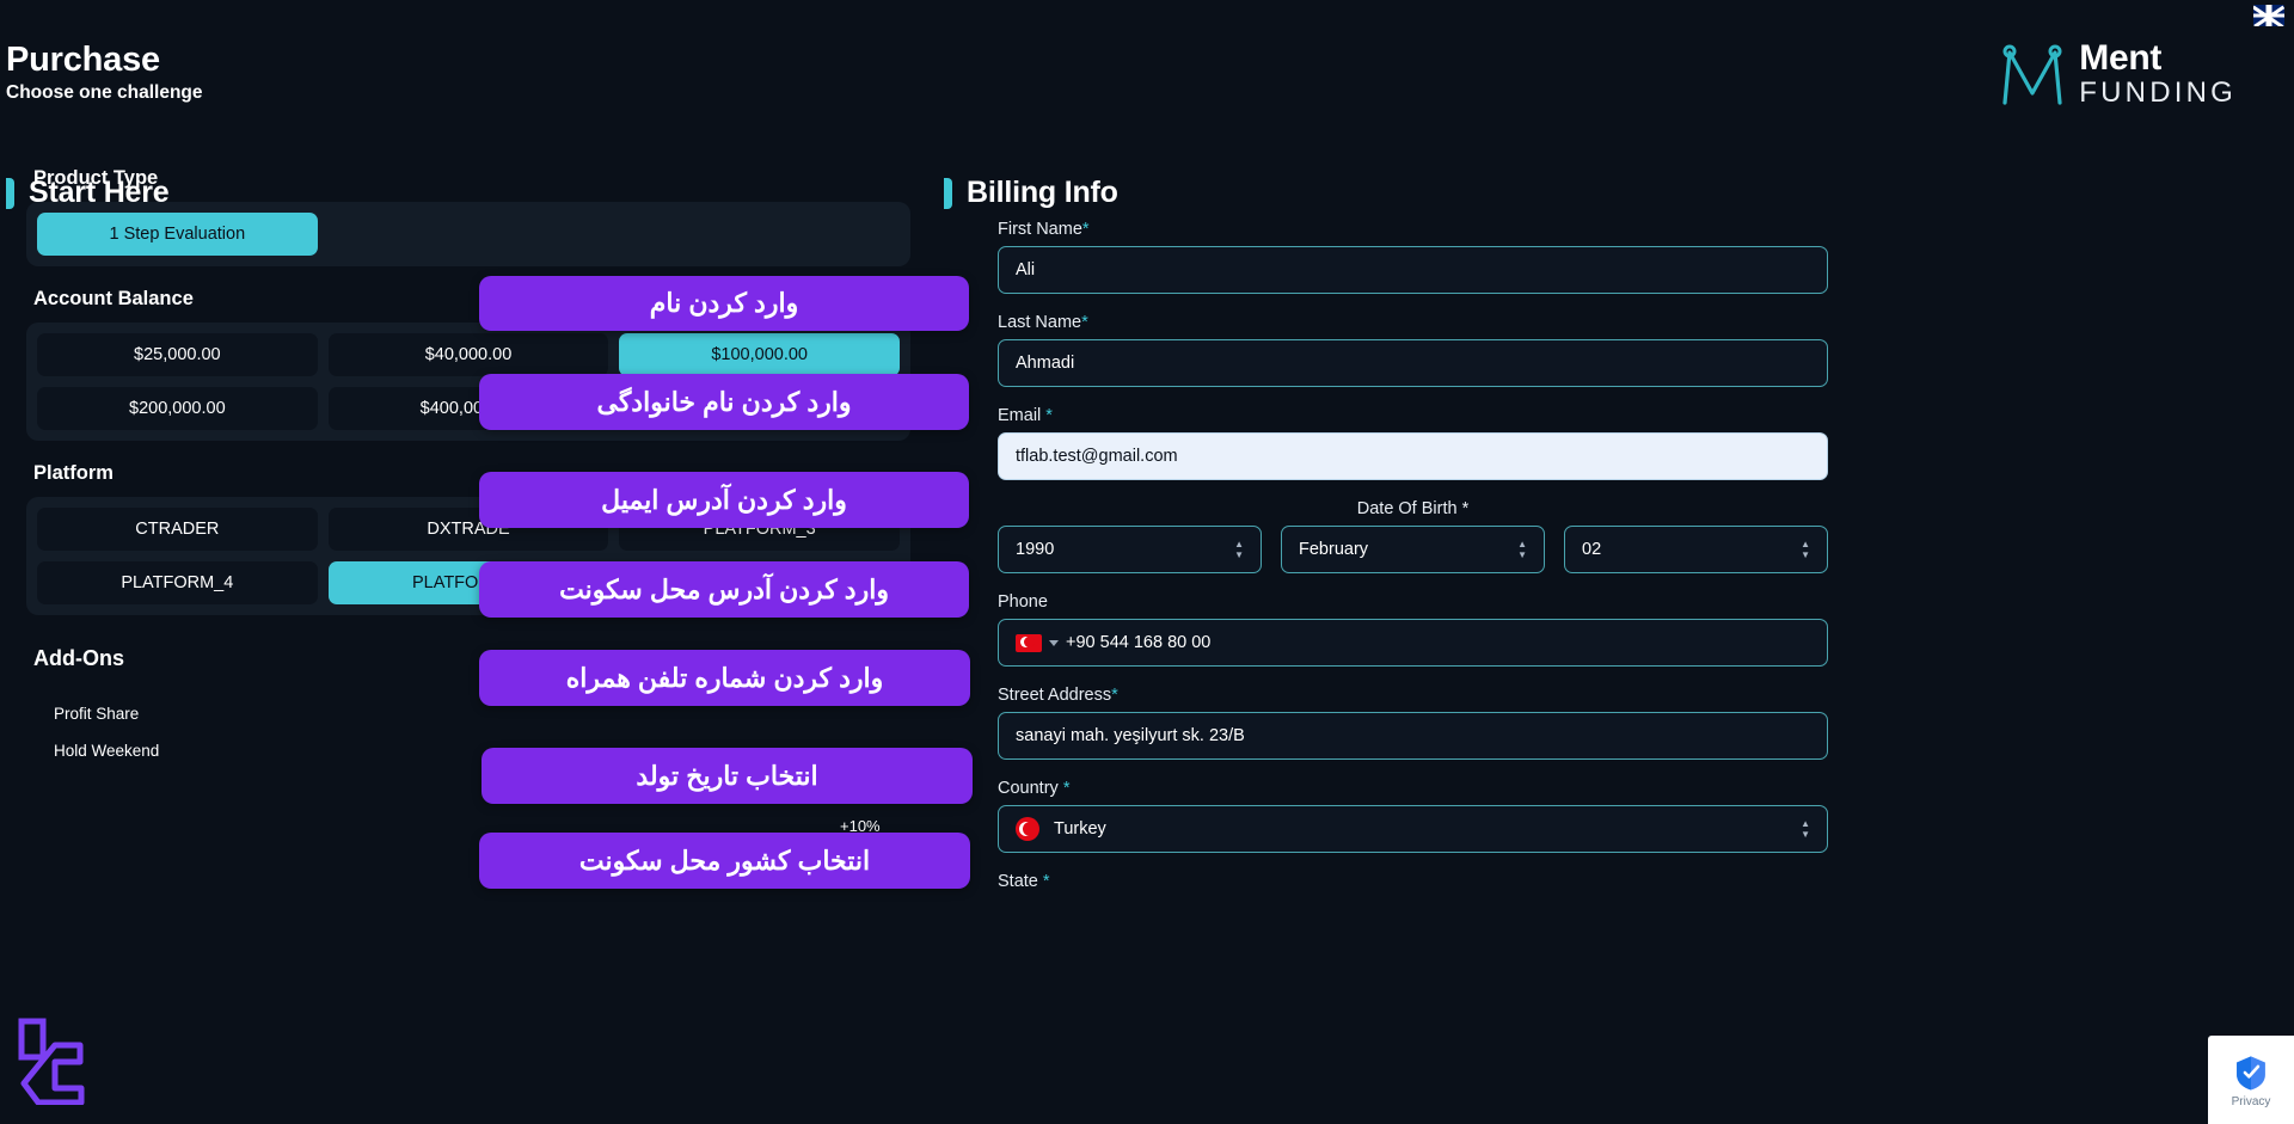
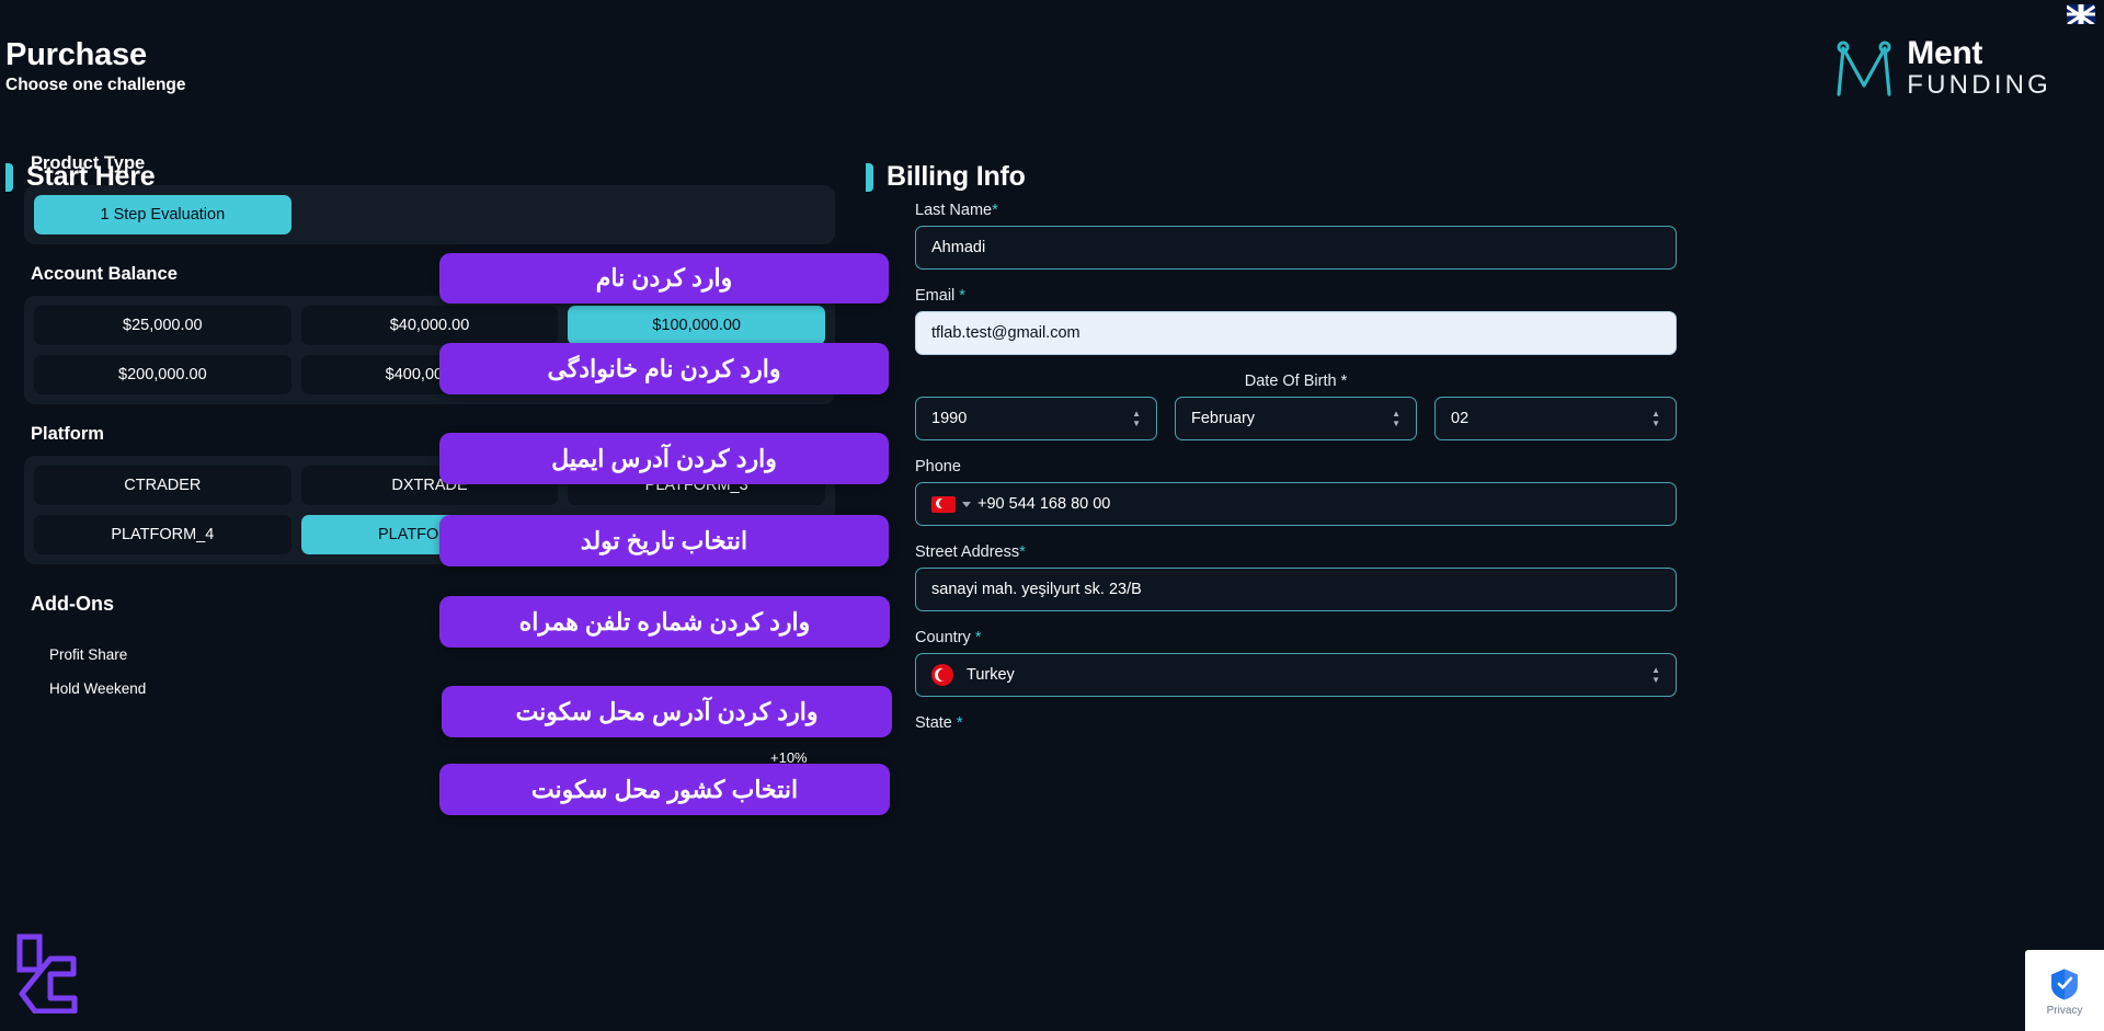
  Purchase
  Choose one challenge
  Ment
  FUNDING
  Start Here
  Product Type
  1 Step Evaluation
  Account Balance
  $25,000.00
  $40,000.00
  $100,000.00
  $200,000.00
  Platform
  CTRADER
  DXTRADE
  PLATFORM_3
  PLATFORM_4
  Add-Ons
  Profit Share
  Hold Weekend
  +10%
  Billing Info
- First Name*
- Ali
  Last Name*
  Ahmadi
  Email *
  tflab.test@gmail.com
  Date Of Birth *
  1990
  ▲
  ▼
  February
  ▲
  ▼
  02
  ▲
  ▼
  Phone
  +90 544 168 80 00
  Street Address*
  sanayi mah. yeşilyurt sk. 23/B
  Country *
  Turkey
  ▲
  ▼
  State *
  وارد کردن نام
  وارد کردن نام خانوادگی
  وارد کردن آدرس ایمیل
- وارد کردن آدرس محل سکونت
+ انتخاب تاریخ تولد
  وارد کردن شماره تلفن همراه
- انتخاب تاریخ تولد
+ وارد کردن آدرس محل سکونت
  انتخاب کشور محل سکونت
  Privacy
